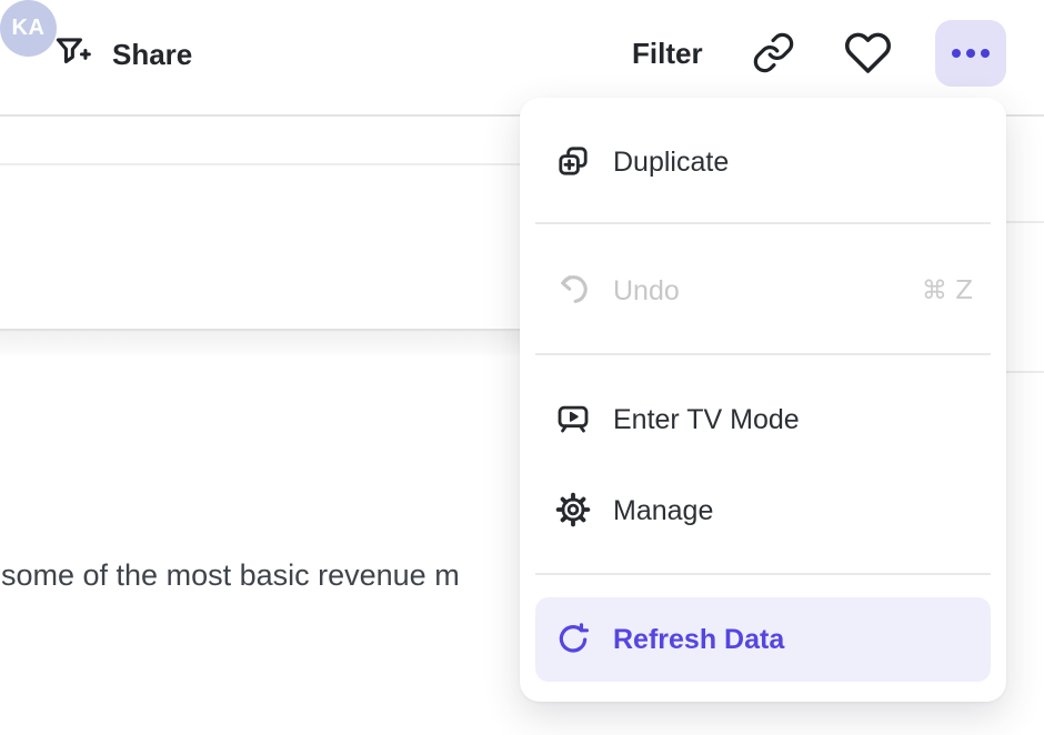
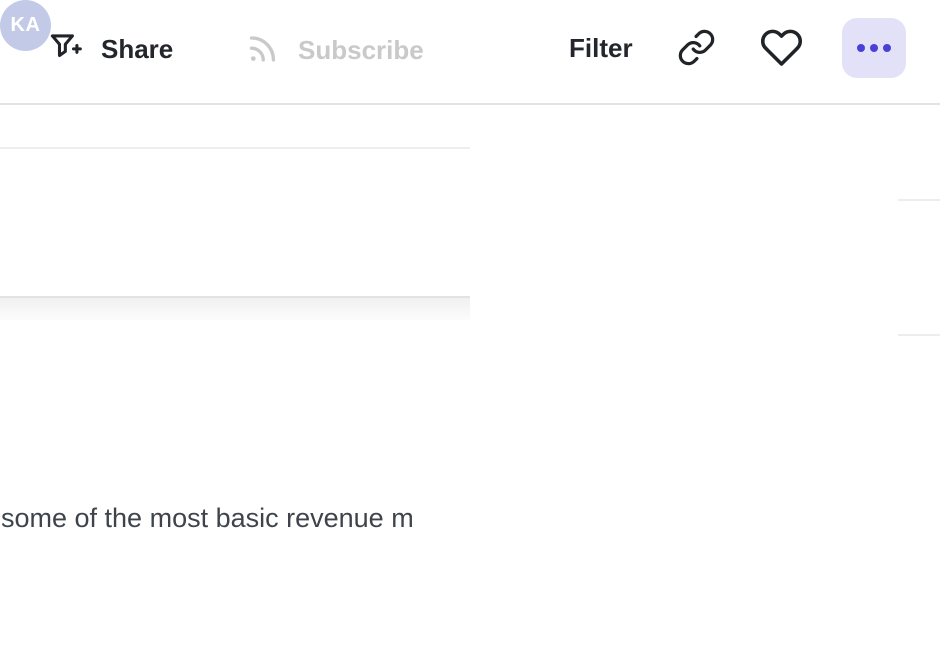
  some of the most basic revenue m
  Share
+ Subscribe
  KA
  Filter
- Duplicate
- Undo
- ⌘ Z
- Enter TV Mode
- Manage
- Refresh Data
